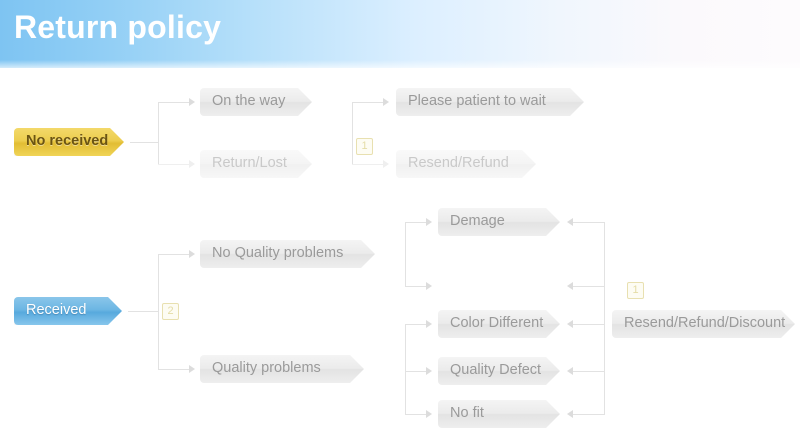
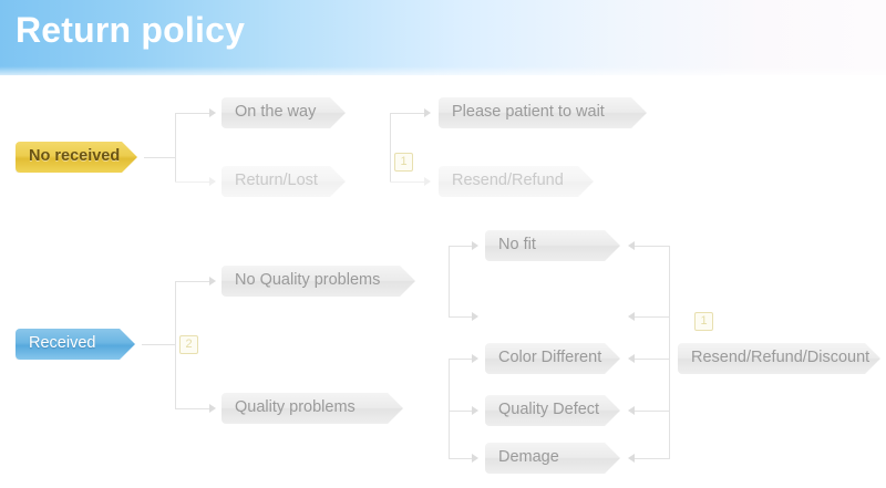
  Return policy
  No received
  On the way
  Return/Lost
  1
  Please patient to wait
  Resend/Refund
  Received
  2
  No Quality problems
  Quality problems
- Demage
+ No fit
  Color Different
  Quality Defect
- No fit
+ Demage
  1
  Resend/Refund/Discount
